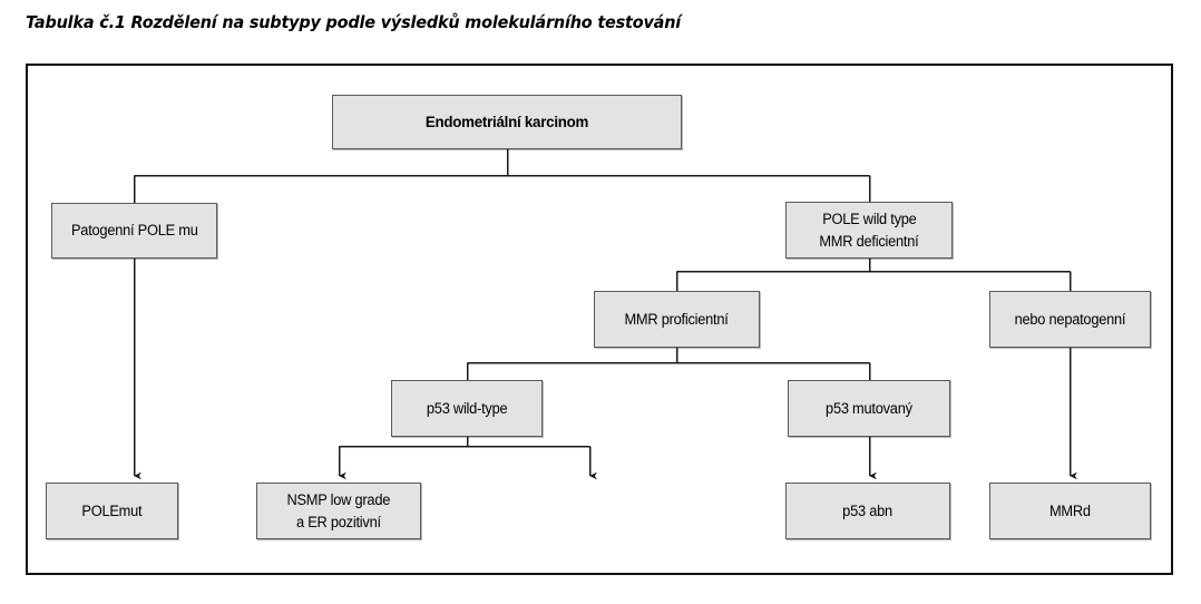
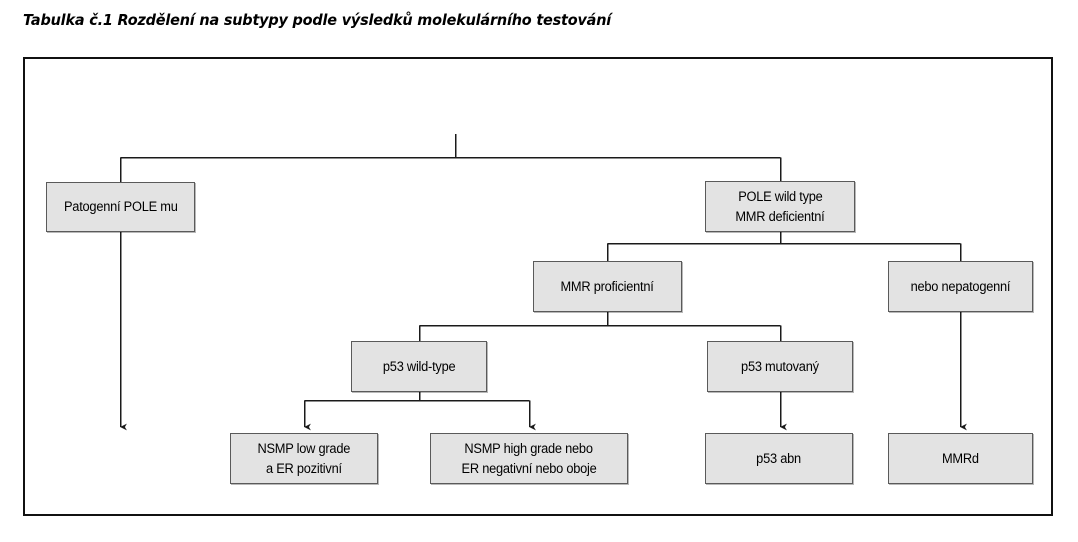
  Tabulka č.1 Rozdělení na subtypy podle výsledků molekulárního testování
- Endometriální karcinom
  Patogenní POLE mu
  POLE wild type
  MMR deficientní
  MMR proficientní
  nebo nepatogenní
  p53 wild-type
  p53 mutovaný
- POLEmut
  NSMP low grade
  a ER pozitivní
+ NSMP high grade nebo
+ ER negativní nebo oboje
  p53 abn
  MMRd
